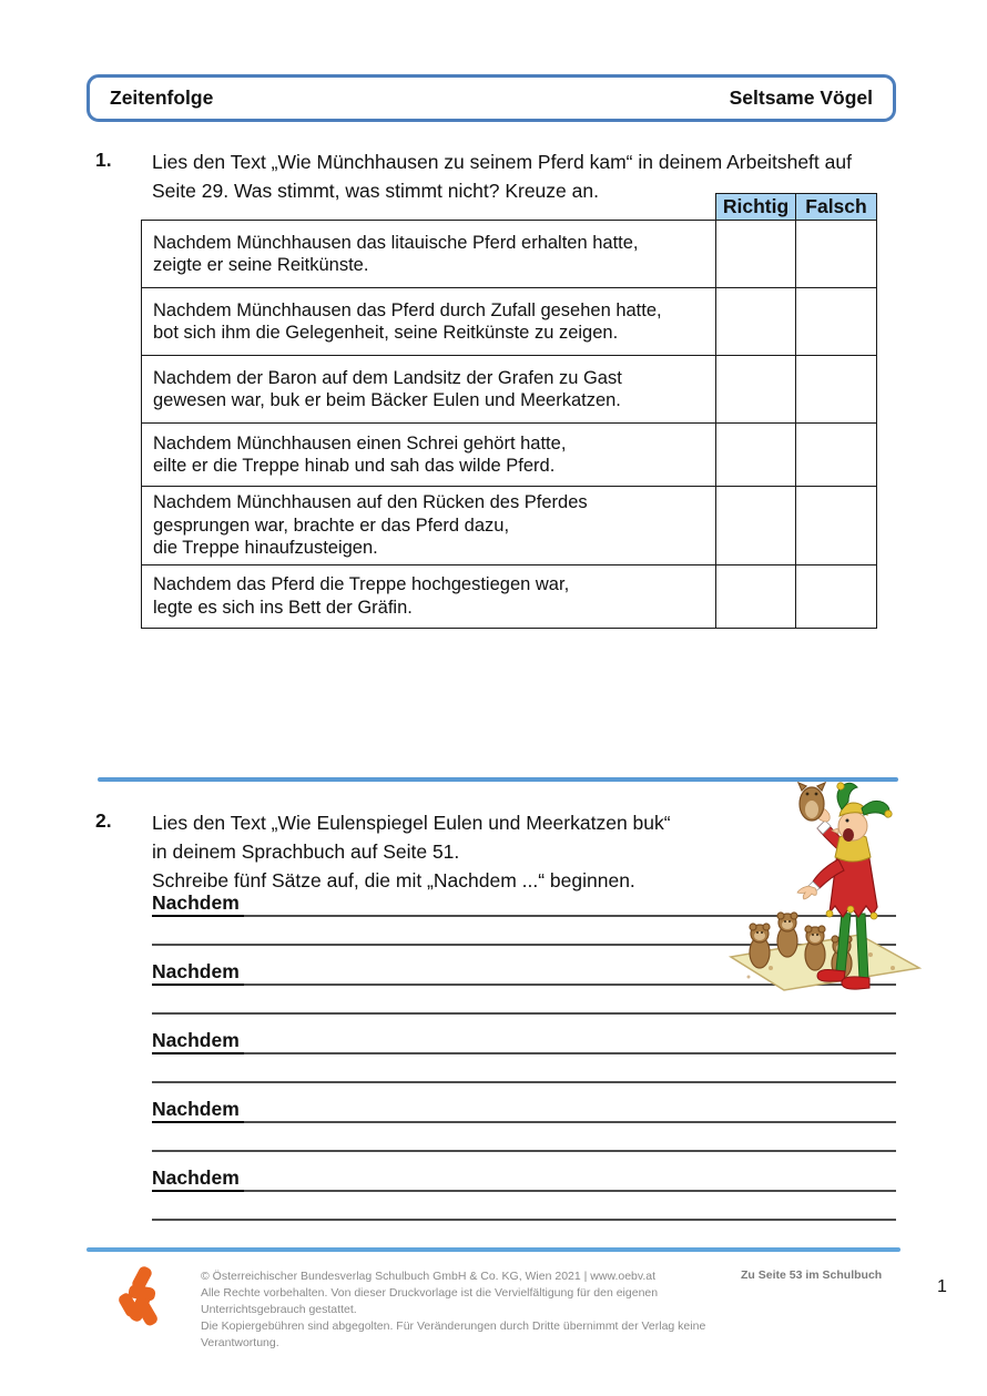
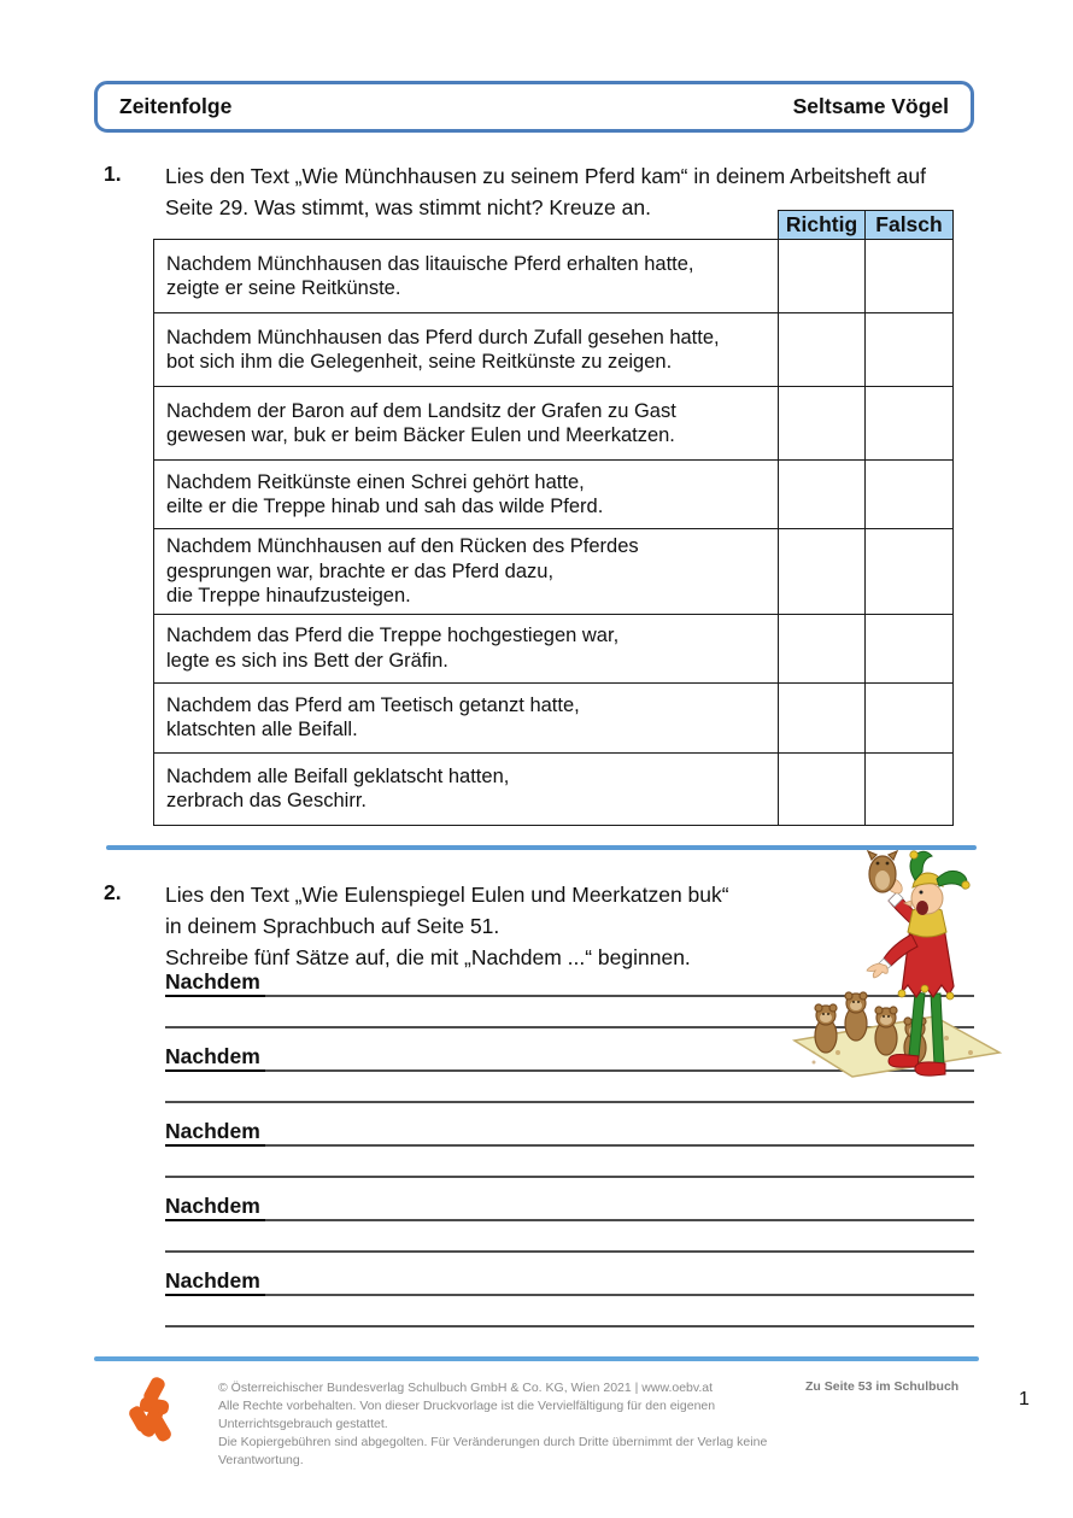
  Zeitenfolge
  Seltsame Vögel
  1.
  Lies den Text „Wie Münchhausen zu seinem Pferd kam“ in deinem Arbeitsheft auf
  Seite 29. Was stimmt, was stimmt nicht? Kreuze an.
  	Richtig	Falsch
  Nachdem Münchhausen das litauische Pferd erhalten hatte, zeigte er seine Reitkünste.
  Nachdem Münchhausen das Pferd durch Zufall gesehen hatte, bot sich ihm die Gelegenheit, seine Reitkünste zu zeigen.
  Nachdem der Baron auf dem Landsitz der Grafen zu Gast gewesen war, buk er beim Bäcker Eulen und Meerkatzen.
- Nachdem Münchhausen einen Schrei gehört hatte, eilte er die Treppe hinab und sah das wilde Pferd.
+ Nachdem Reitkünste einen Schrei gehört hatte, eilte er die Treppe hinab und sah das wilde Pferd.
  Nachdem Münchhausen auf den Rücken des Pferdes gesprungen war, brachte er das Pferd dazu, die Treppe hinaufzusteigen.
  Nachdem das Pferd die Treppe hochgestiegen war, legte es sich ins Bett der Gräfin.
+ Nachdem das Pferd am Teetisch getanzt hatte, klatschten alle Beifall.
+ Nachdem alle Beifall geklatscht hatten, zerbrach das Geschirr.
  2.
  Lies den Text „Wie Eulenspiegel Eulen und Meerkatzen buk“
  in deinem Sprachbuch auf Seite 51.
  Schreibe fünf Sätze auf, die mit „Nachdem ...“ beginnen.
  Nachdem
  Nachdem
  Nachdem
  Nachdem
  Nachdem
  © Österreichischer Bundesverlag Schulbuch GmbH & Co. KG, Wien 2021 | www.oebv.at
  Alle Rechte vorbehalten. Von dieser Druckvorlage ist die Vervielfältigung für den eigenen Unterrichtsgebrauch gestattet.
  Die Kopiergebühren sind abgegolten. Für Veränderungen durch Dritte übernimmt der Verlag keine Verantwortung.
  Zu Seite 53 im Schulbuch
  1
